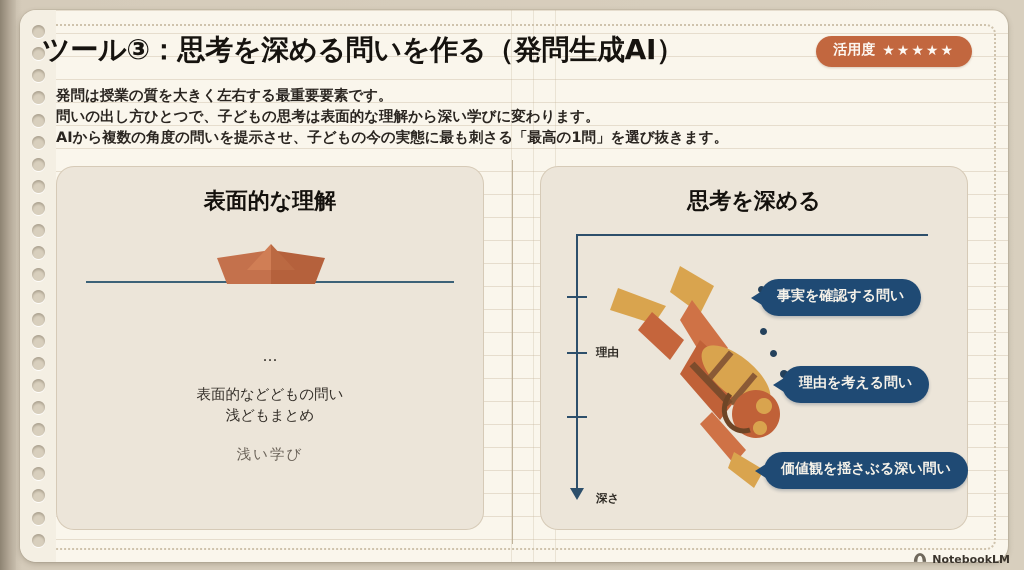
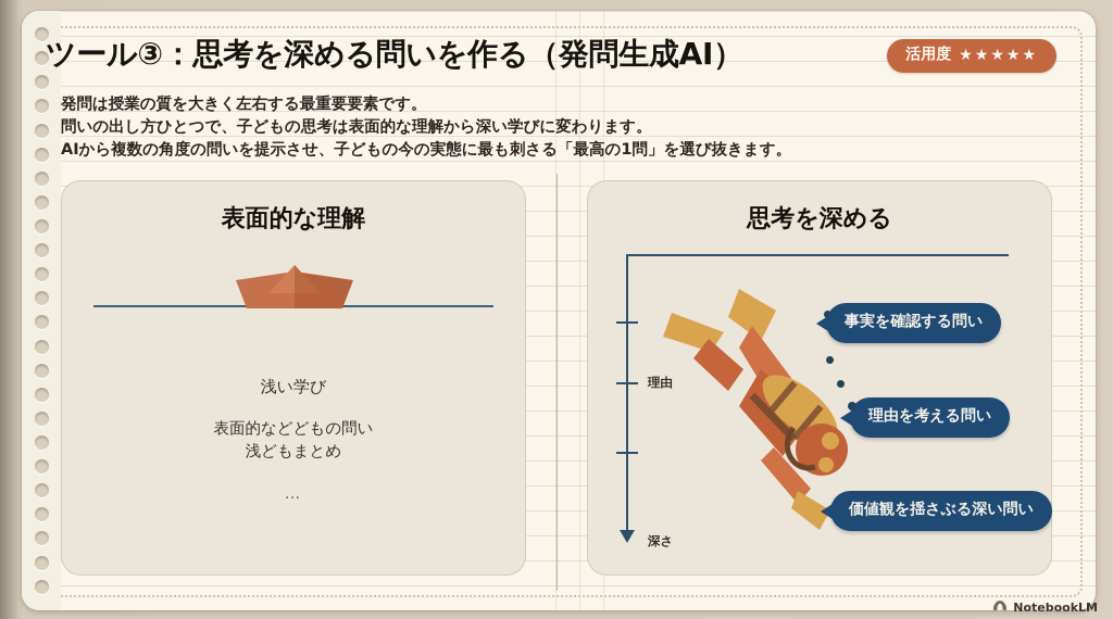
  ツール③：思考を深める問いを作る（発問生成AI）
  活用度
  ★★★★★
  発問は授業の質を大きく左右する最重要要素です。
  問いの出し方ひとつで、子どもの思考は表面的な理解から深い学びに変わります。
  AIから複数の角度の問いを提示させ、子どもの今の実態に最も刺さる「最高の1問」を選び抜きます。
  表面的な理解
- …
+ 浅い学び
  表面的などどもの問い
  浅どもまとめ
- 浅い学び
+ …
  思考を深める
  理由
  深さ
  事実を確認する問い
  理由を考える問い
  価値観を揺さぶる深い問い
  NotebookLM
